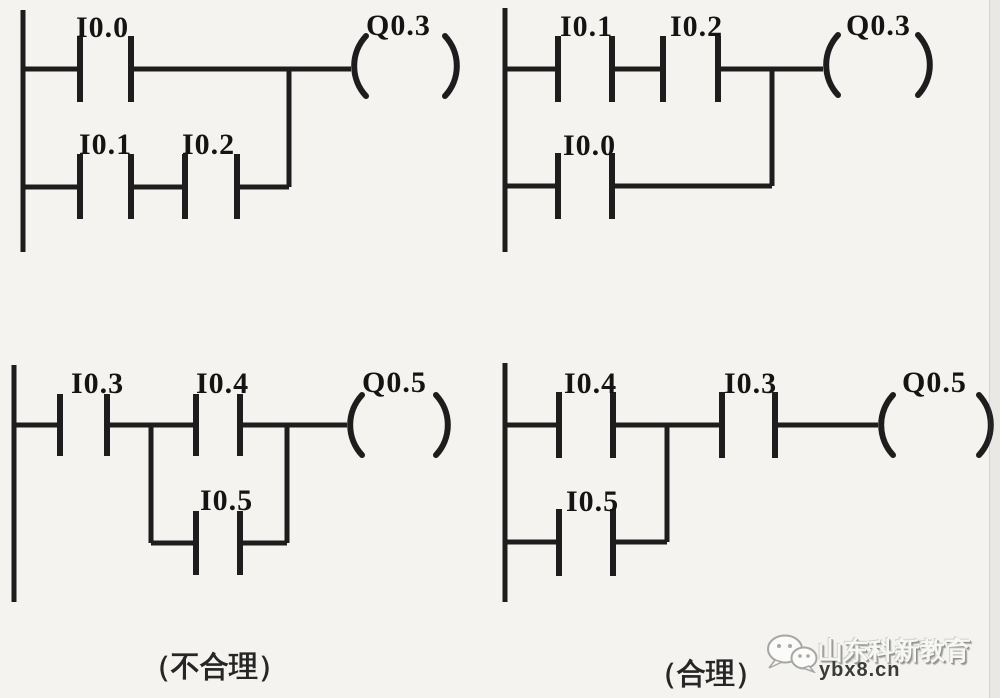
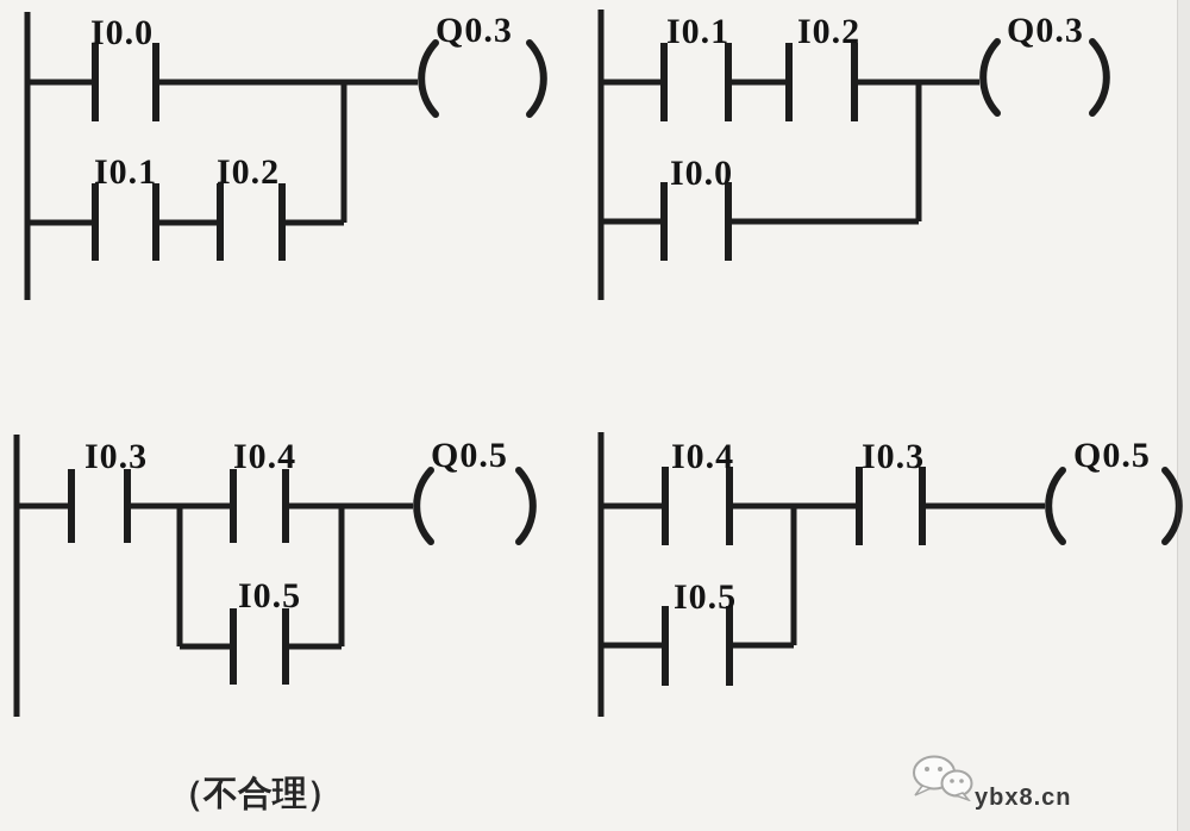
  I0.0
  I0.1
  I0.2
  Q0.3
  I0.1
  I0.2
  I0.0
  Q0.3
  I0.3
  I0.4
  I0.5
  Q0.5
  I0.4
  I0.3
  I0.5
  Q0.5
  （不合理）
- （合理）
- 山东科新教育
  ybx8.cn
